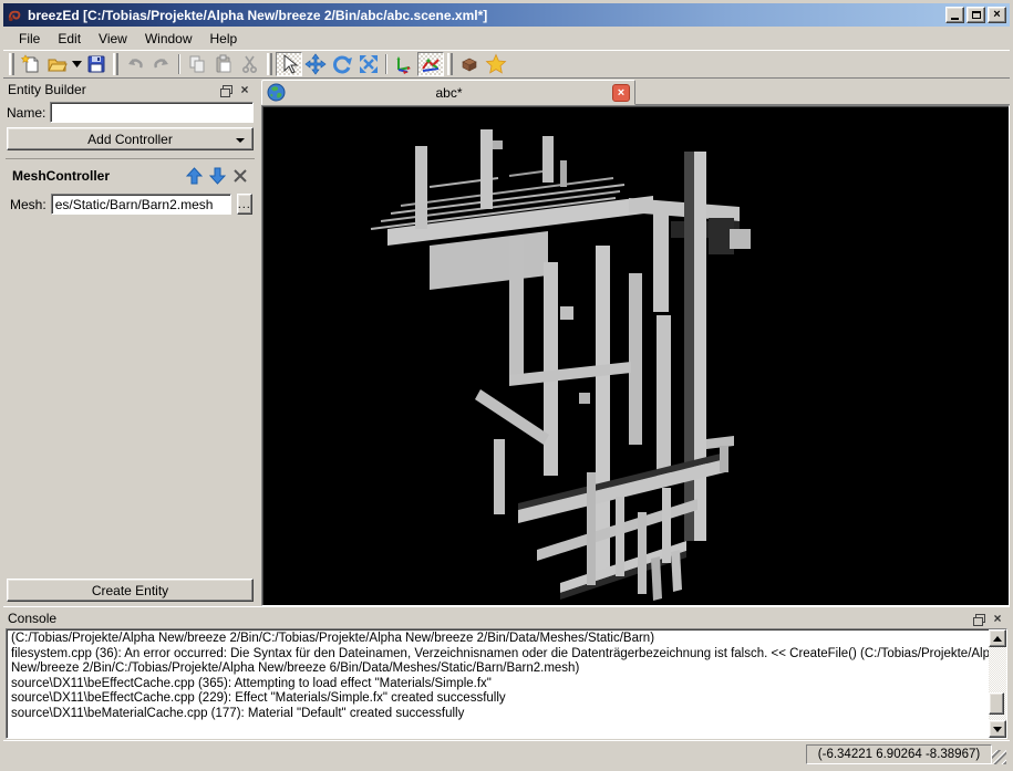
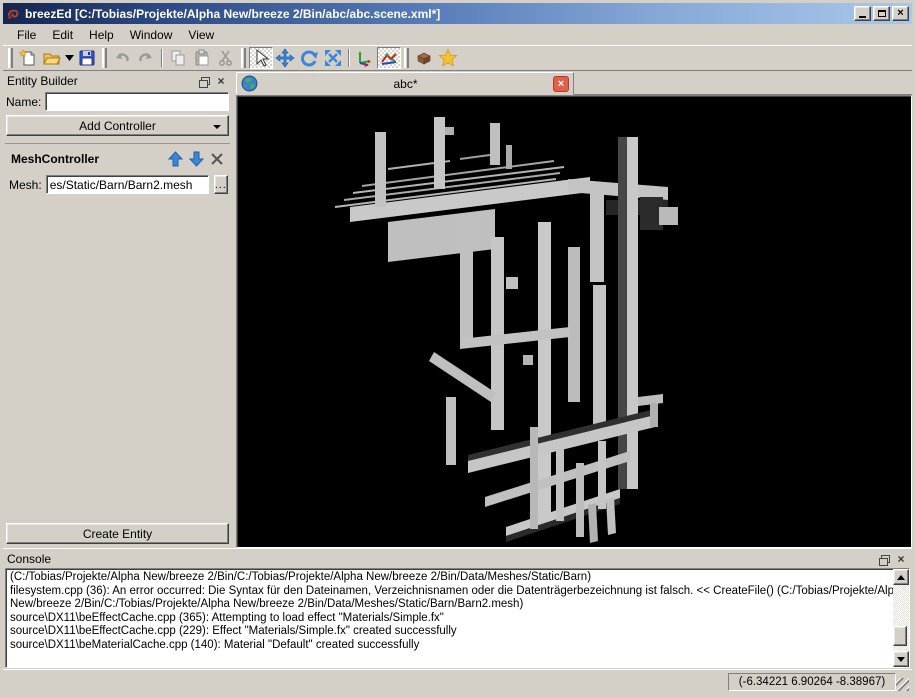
  breezEd [C:/Tobias/Projekte/Alpha New/breeze 2/Bin/abc/abc.scene.xml*]
  ×
  File
  Edit
- View
+ Help
  Window
- Help
+ View
  Entity Builder
  ×
  Name:
  Add Controller
  MeshController
  Mesh:
  es/Static/Barn/Barn2.mesh
  ...
  Create Entity
  abc*
  ×
  Console
  ×
  (C:/Tobias/Projekte/Alpha New/breeze 2/Bin/C:/Tobias/Projekte/Alpha New/breeze 2/Bin/Data/Meshes/Static/Barn)
  filesystem.cpp (36): An error occurred: Die Syntax für den Dateinamen, Verzeichnisnamen oder die Datenträgerbezeichnung ist falsch. << CreateFile() (C:/Tobias/Projekte/Alp
- New/breeze 2/Bin/C:/Tobias/Projekte/Alpha New/breeze 6/Bin/Data/Meshes/Static/Barn/Barn2.mesh)
+ New/breeze 2/Bin/C:/Tobias/Projekte/Alpha New/breeze 2/Bin/Data/Meshes/Static/Barn/Barn2.mesh)
  source\DX11\beEffectCache.cpp (365): Attempting to load effect "Materials/Simple.fx"
  source\DX11\beEffectCache.cpp (229): Effect "Materials/Simple.fx" created successfully
- source\DX11\beMaterialCache.cpp (177): Material "Default" created successfully
+ source\DX11\beMaterialCache.cpp (140): Material "Default" created successfully
  (-6.34221 6.90264 -8.38967)
